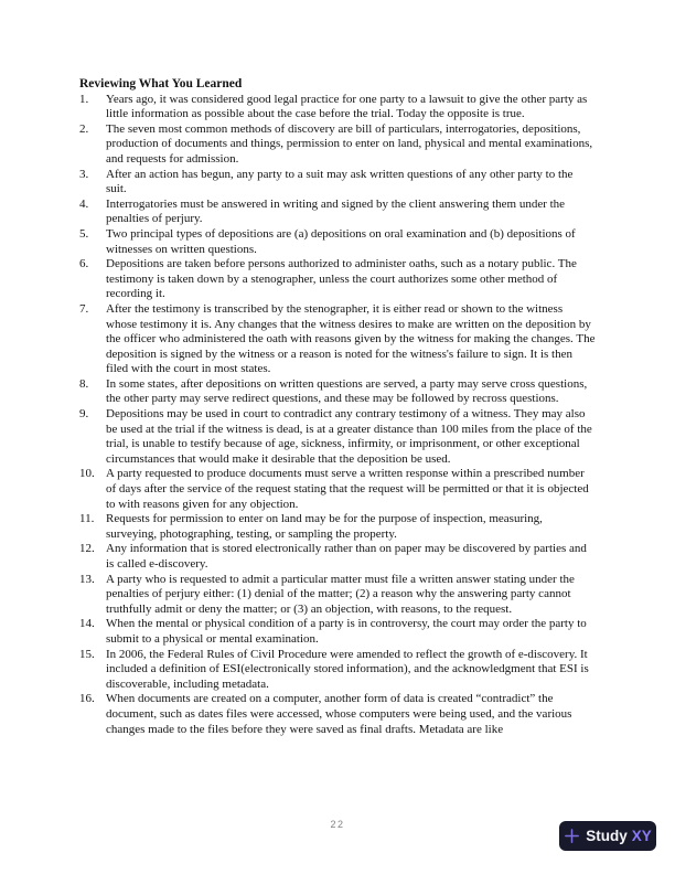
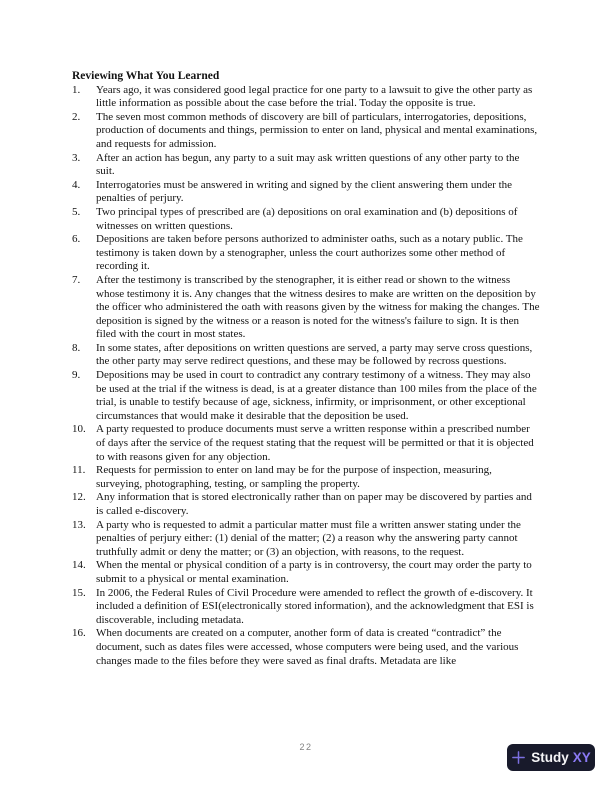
  Reviewing What You Learned
  1.
  Years ago, it was considered good legal practice for one party to a lawsuit to give the other party as little information as possible about the case before the trial. Today the opposite is true.
  2.
  The seven most common methods of discovery are bill of particulars, interrogatories, depositions, production of documents and things, permission to enter on land, physical and mental examinations, and requests for admission.
  3.
  After an action has begun, any party to a suit may ask written questions of any other party to the suit.
  4.
  Interrogatories must be answered in writing and signed by the client answering them under the penalties of perjury.
  5.
- Two principal types of depositions are (a) depositions on oral examination and (b) depositions of witnesses on written questions.
+ Two principal types of prescribed are (a) depositions on oral examination and (b) depositions of witnesses on written questions.
  6.
  Depositions are taken before persons authorized to administer oaths, such as a notary public. The testimony is taken down by a stenographer, unless the court authorizes some other method of recording it.
  7.
  After the testimony is transcribed by the stenographer, it is either read or shown to the witness whose testimony it is. Any changes that the witness desires to make are written on the deposition by the officer who administered the oath with reasons given by the witness for making the changes. The deposition is signed by the witness or a reason is noted for the witness's failure to sign. It is then filed with the court in most states.
  8.
  In some states, after depositions on written questions are served, a party may serve cross questions, the other party may serve redirect questions, and these may be followed by recross questions.
  9.
  Depositions may be used in court to contradict any contrary testimony of a witness. They may also be used at the trial if the witness is dead, is at a greater distance than 100 miles from the place of the trial, is unable to testify because of age, sickness, infirmity, or imprisonment, or other exceptional circumstances that would make it desirable that the deposition be used.
  10.
  A party requested to produce documents must serve a written response within a prescribed number of days after the service of the request stating that the request will be permitted or that it is objected to with reasons given for any objection.
  11.
  Requests for permission to enter on land may be for the purpose of inspection, measuring, surveying, photographing, testing, or sampling the property.
  12.
  Any information that is stored electronically rather than on paper may be discovered by parties and is called e-discovery.
  13.
  A party who is requested to admit a particular matter must file a written answer stating under the penalties of perjury either: (1) denial of the matter; (2) a reason why the answering party cannot truthfully admit or deny the matter; or (3) an objection, with reasons, to the request.
  14.
  When the mental or physical condition of a party is in controversy, the court may order the party to submit to a physical or mental examination.
  15.
  In 2006, the Federal Rules of Civil Procedure were amended to reflect the growth of e-discovery. It included a definition of ESI(electronically stored information), and the acknowledgment that ESI is discoverable, including metadata.
  16.
  When documents are created on a computer, another form of data is created “contradict” the document, such as dates files were accessed, whose computers were being used, and the various changes made to the files before they were saved as final drafts. Metadata are like
  22
  Study
  XY
